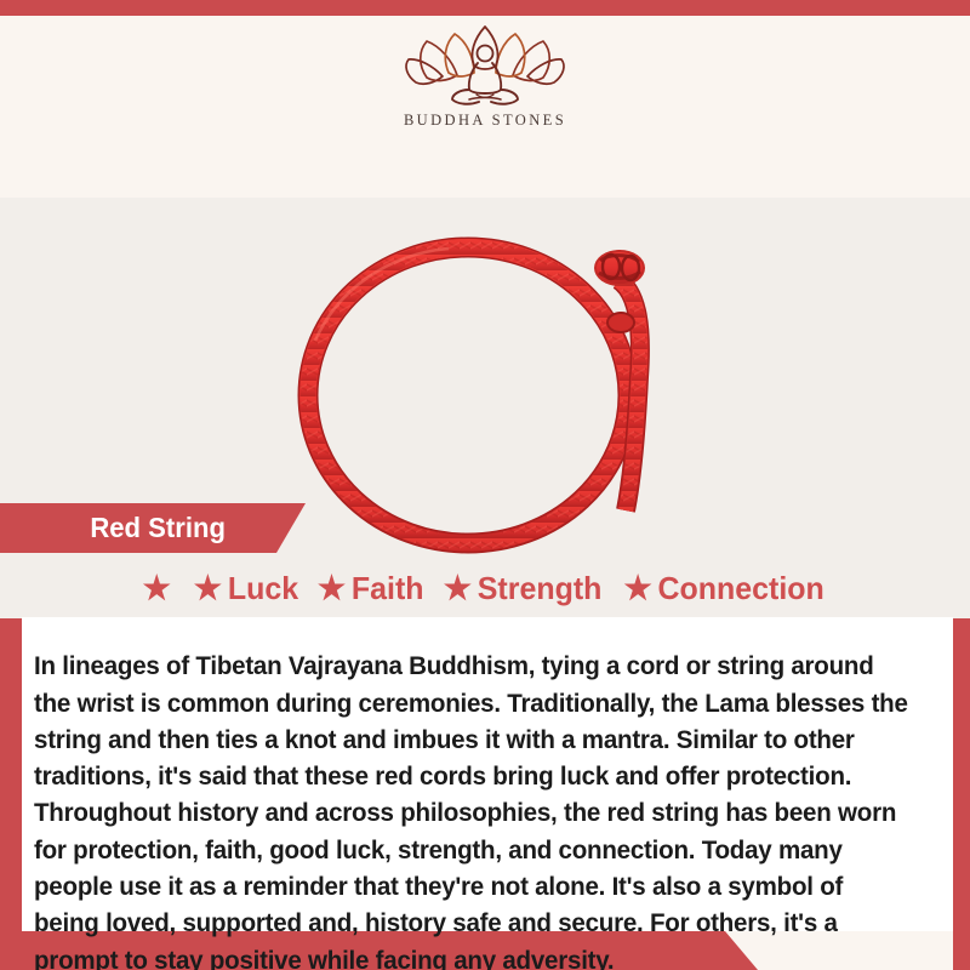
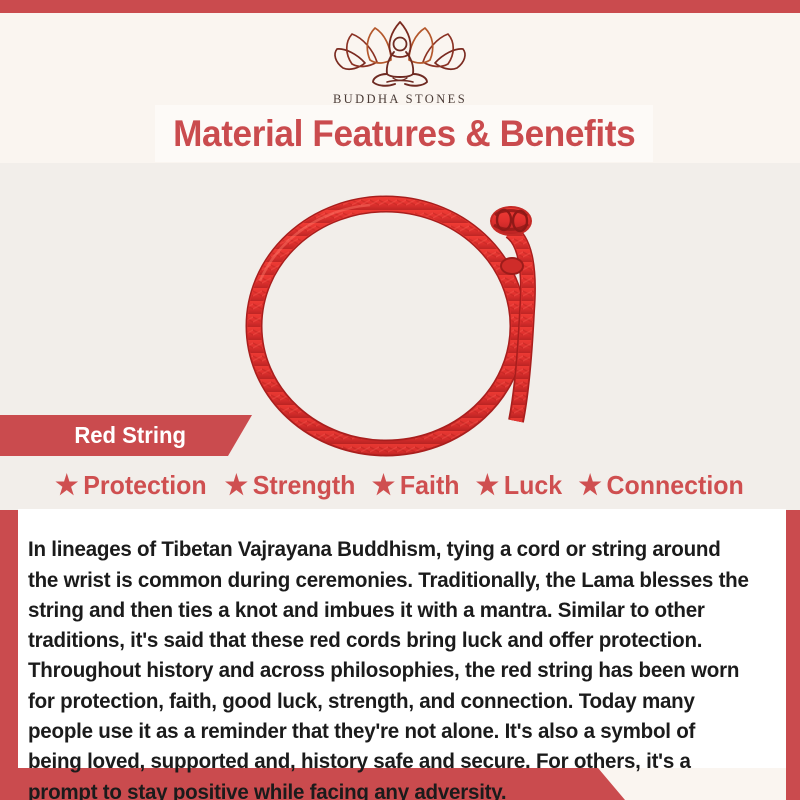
  BUDDHA STONES
+ Material Features & Benefits
  Red String
  ★
+ Protection
  ★
- Luck
+ Strength
  ★
  Faith
  ★
- Strength
+ Luck
  ★
  Connection
  In lineages of Tibetan Vajrayana Buddhism, tying a cord or string around the wrist is common during ceremonies. Traditionally, the Lama blesses the string and then ties a knot and imbues it with a mantra. Similar to other traditions, it's said that these red cords bring luck and offer protection. Throughout history and across philosophies, the red string has been worn for protection, faith, good luck, strength, and connection. Today many people use it as a reminder that they're not alone. It's also a symbol of being loved, supported and, history safe and secure. For others, it's a prompt to stay positive while facing any adversity.
